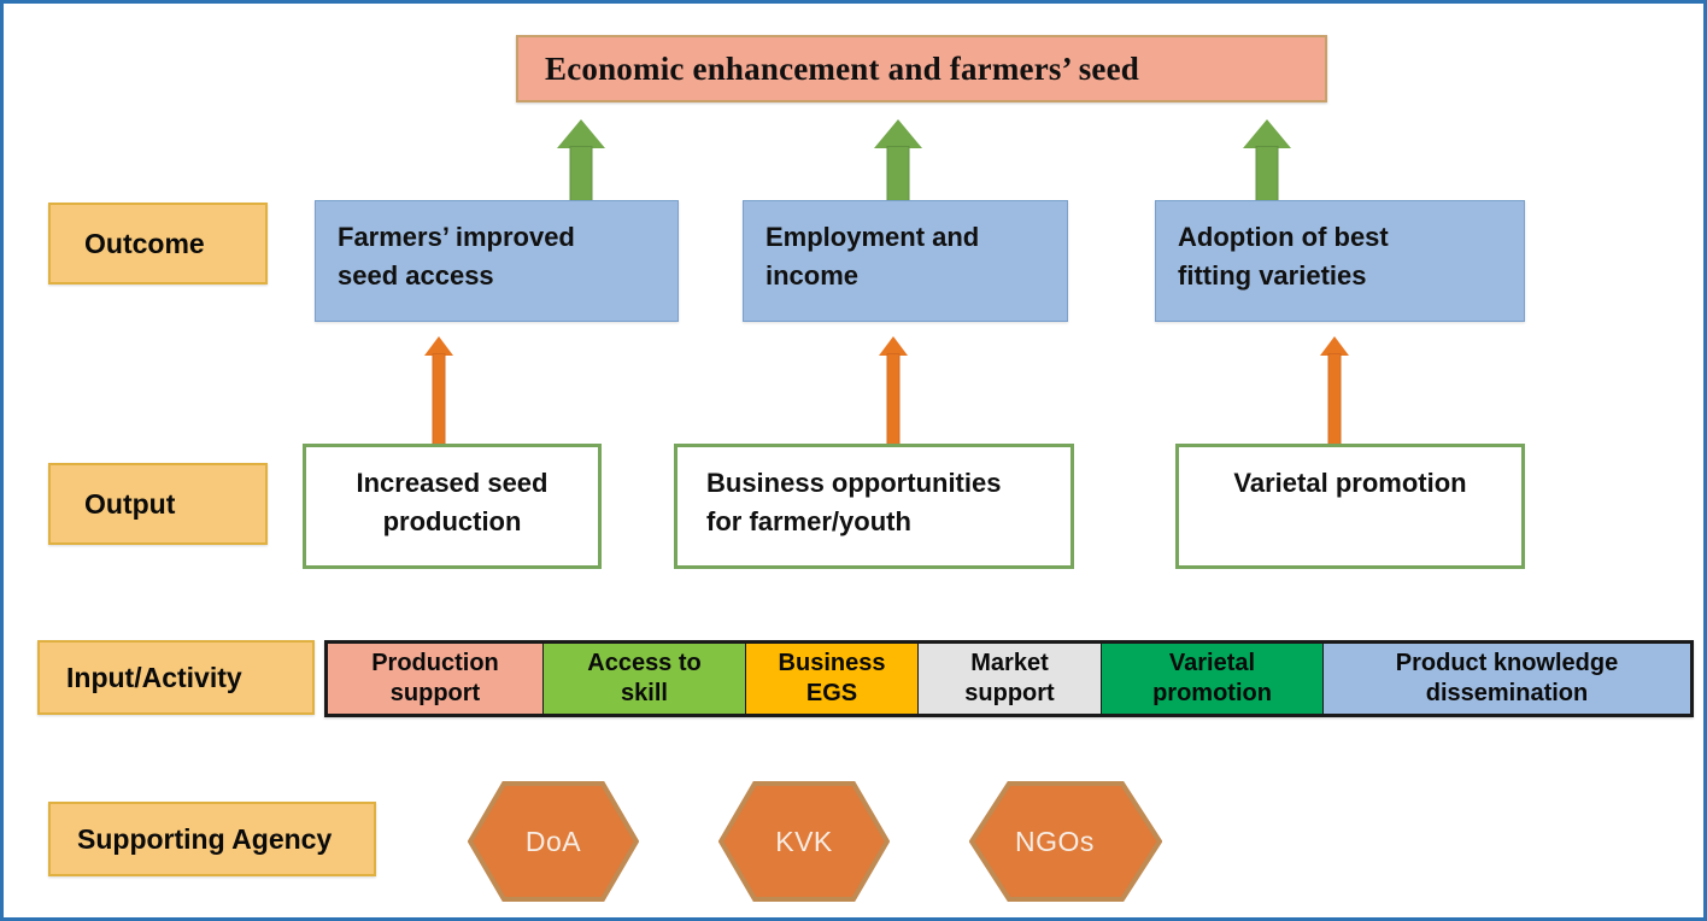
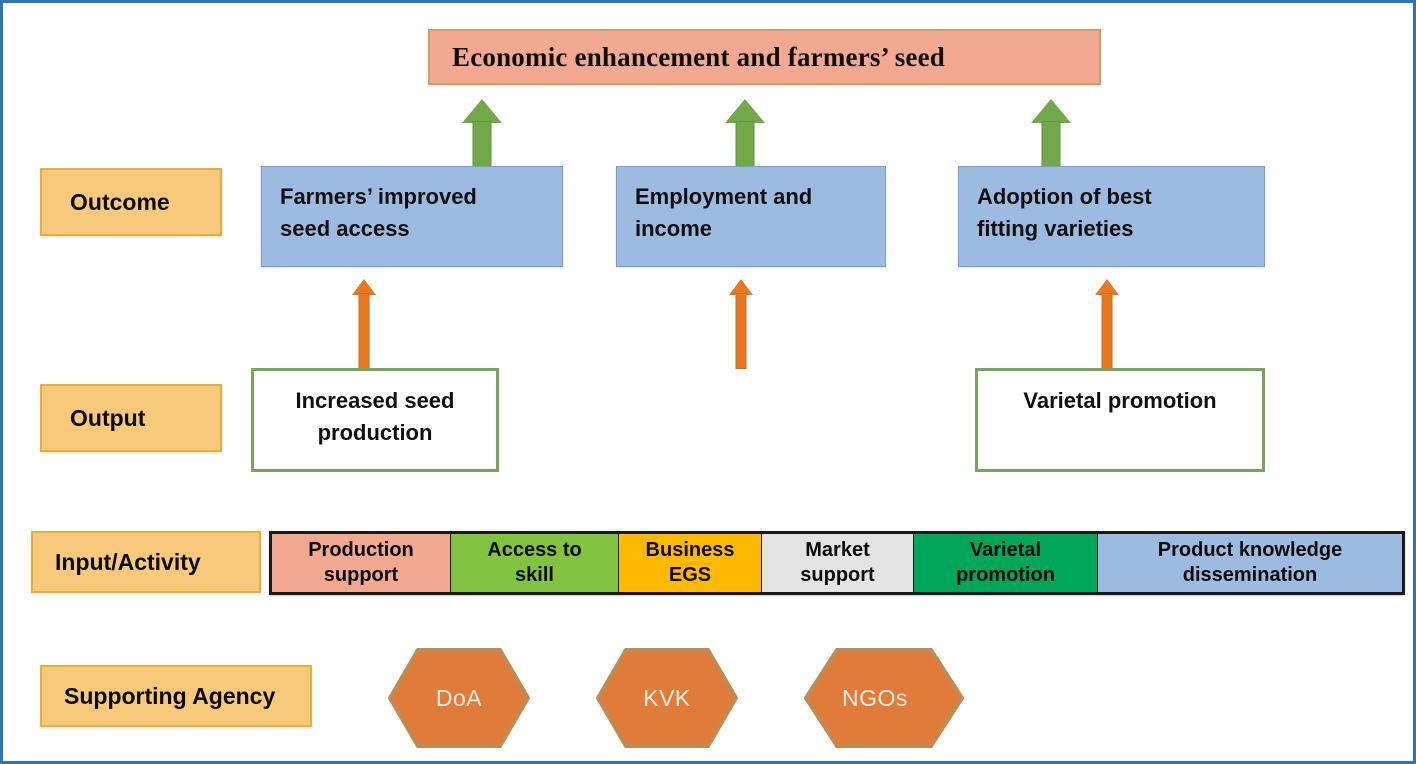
  Economic enhancement and farmers’ seed
  Outcome
  Farmers’ improved
  seed access
  Employment and
  income
  Adoption of best
  fitting varieties
  Output
  Increased seed
  production
- Business opportunities
- for farmer/youth
  Varietal promotion
  Input/Activity
  Production
  support
  Access to
  skill
  Business
  EGS
  Market
  support
  Varietal
  promotion
  Product knowledge
  dissemination
  Supporting Agency
  DoA
  KVK
  NGOs
